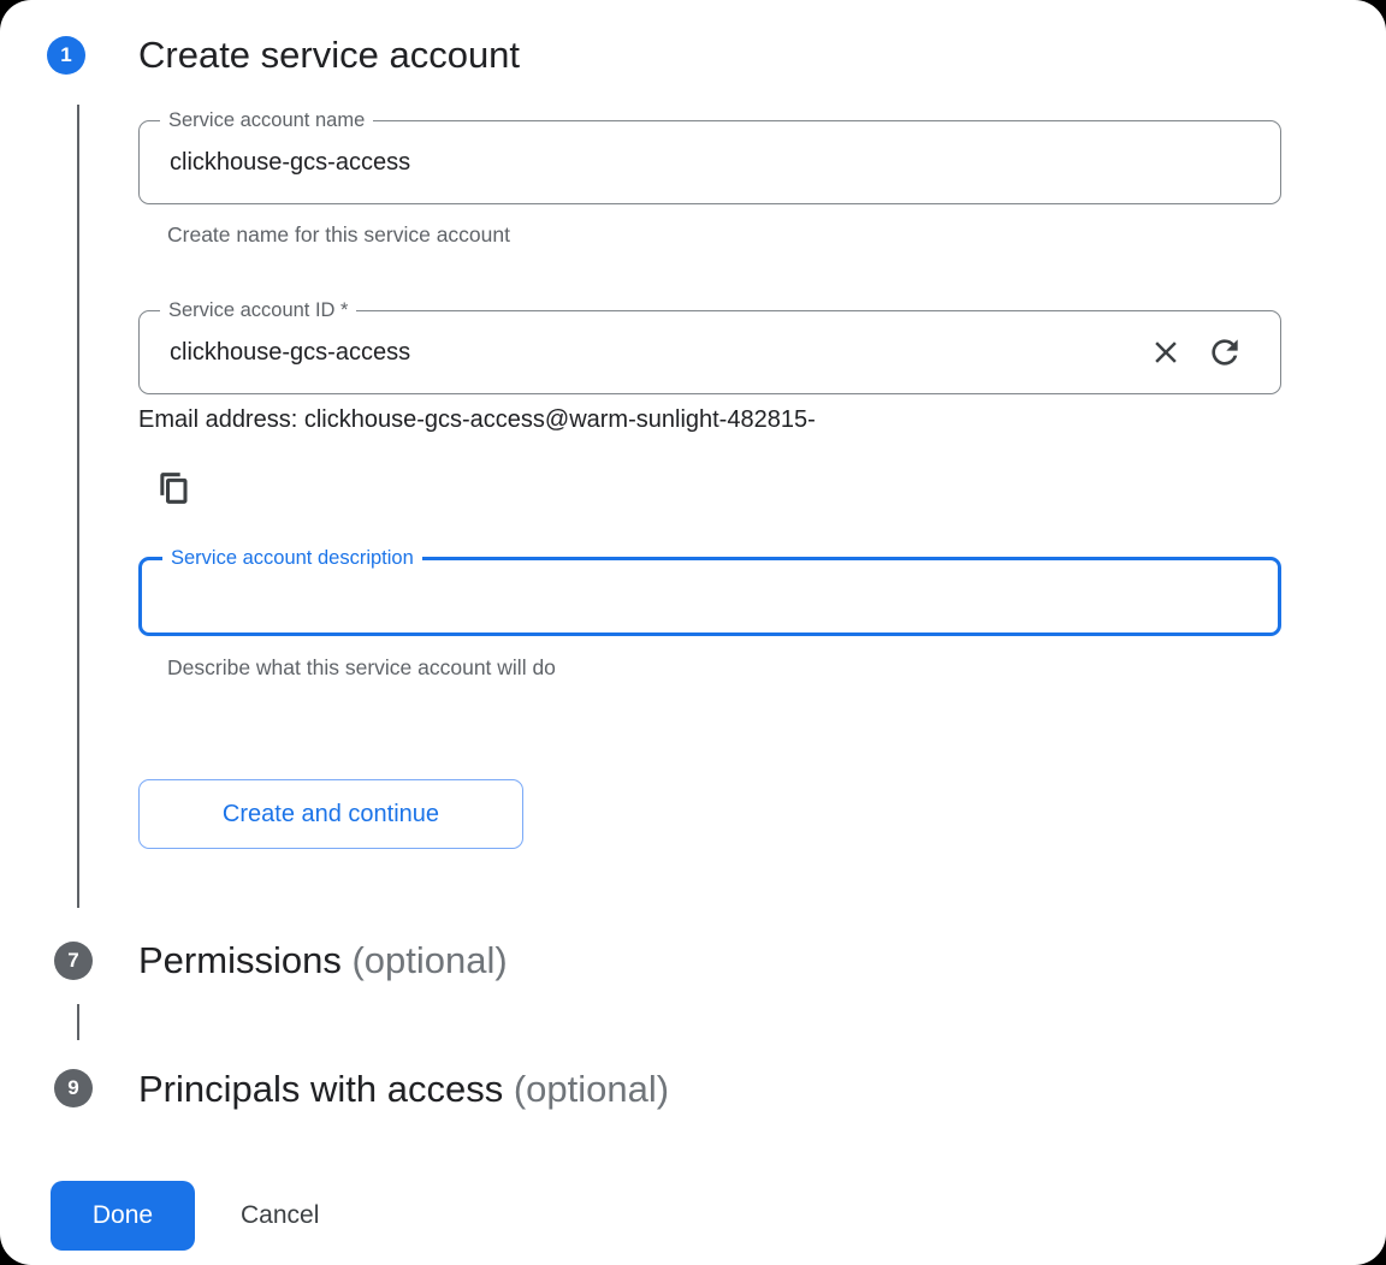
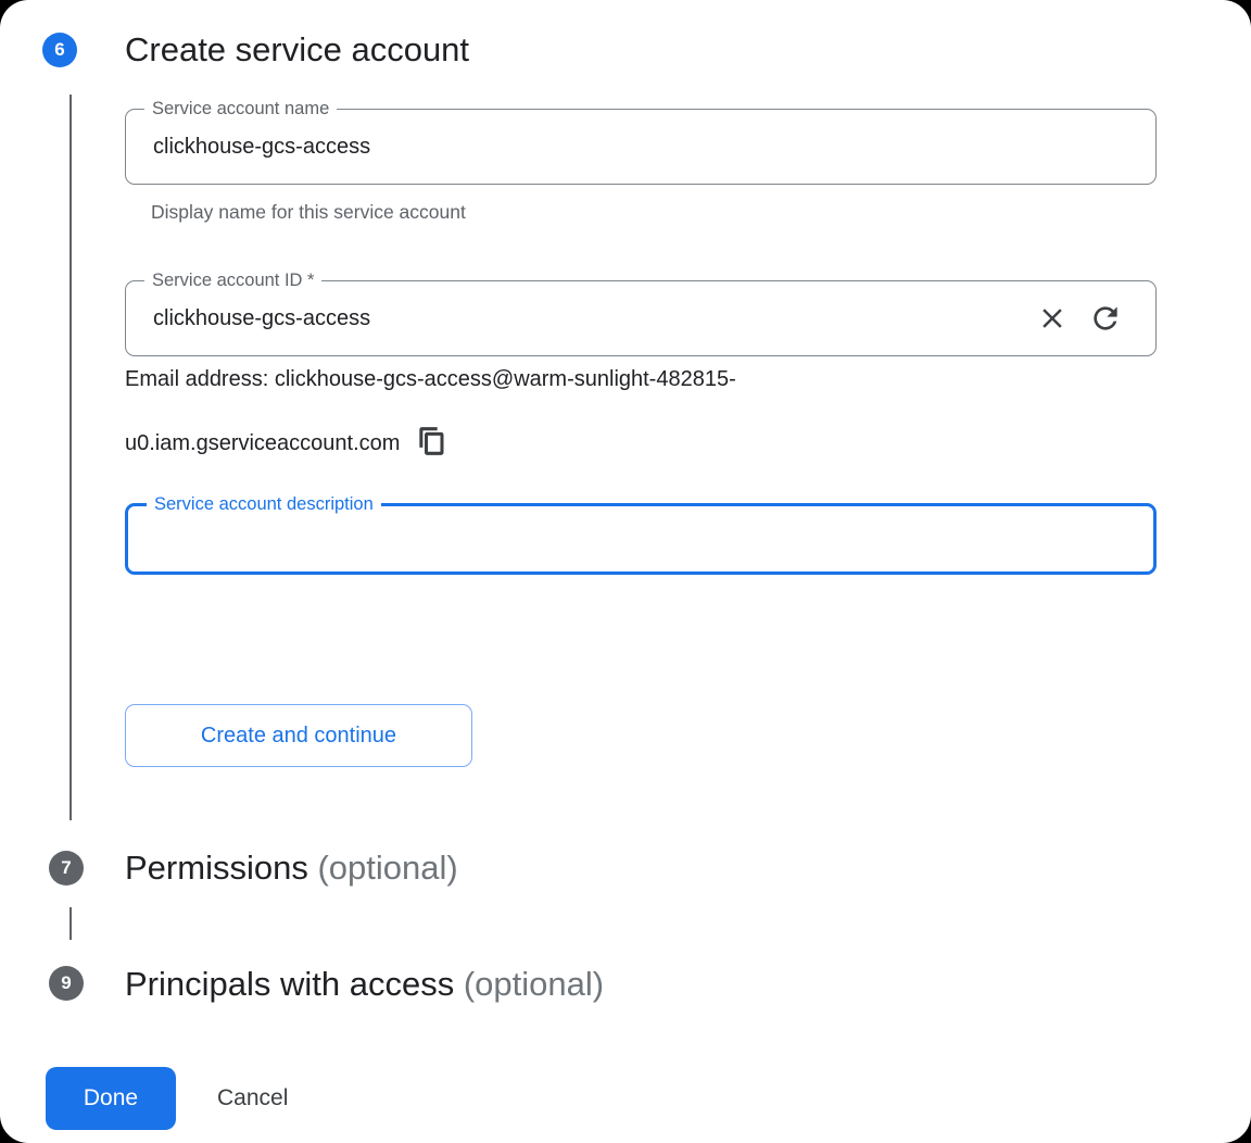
- 1
+ 6
  Create service account
  Service account name
  clickhouse-gcs-access
- Create name for this service account
+ Display name for this service account
  Service account ID *
  clickhouse-gcs-access
  Email address: clickhouse-gcs-access@warm-sunlight-482815-
+ u0.iam.gserviceaccount.com
  Service account description
- Describe what this service account will do
  Create and continue
  7
  Permissions (optional)
  9
  Principals with access (optional)
  Done
  Cancel
